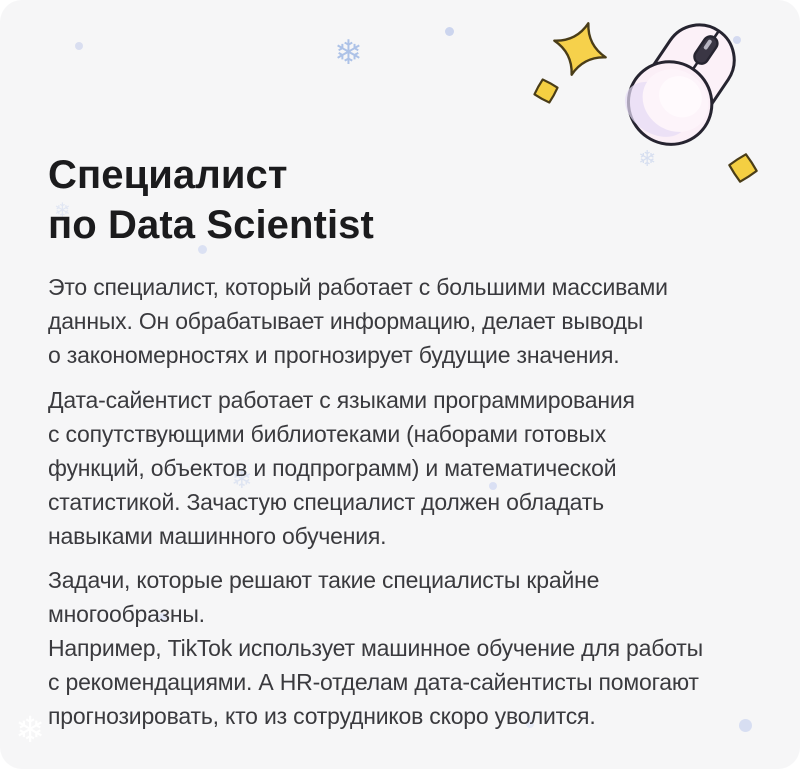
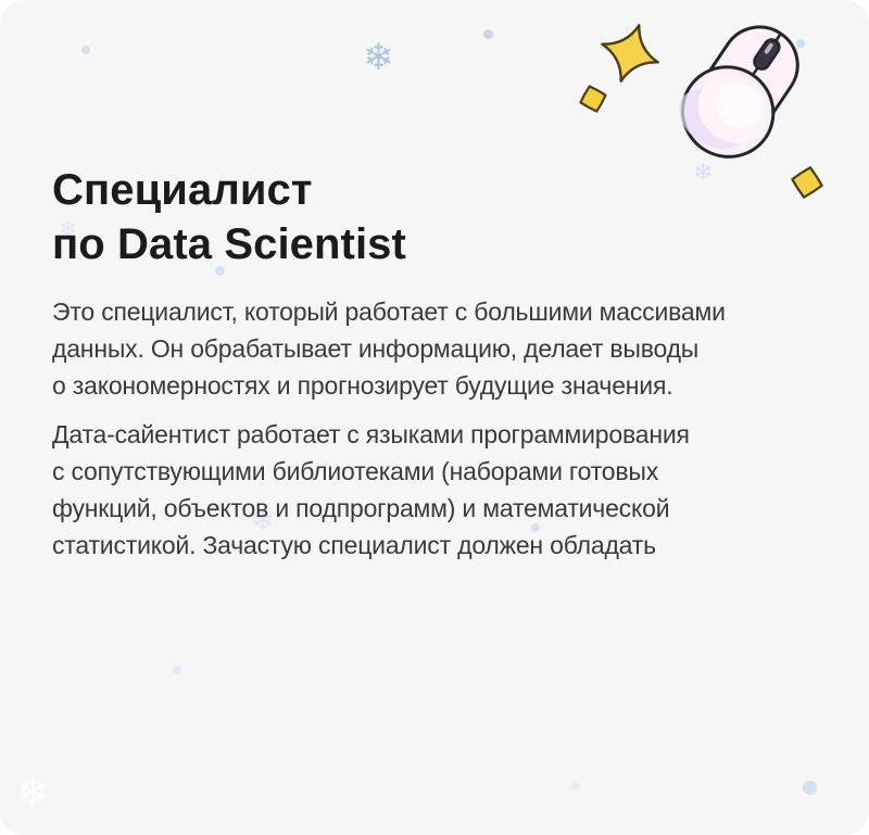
  ❄
  ❄
  ❄
  ❄
  Специалист
  по Data Scientist
  Это специалист, который работает с большими массивами
  данных. Он обрабатывает информацию, делает выводы
  о закономерностях и прогнозирует будущие значения.
  Дата-сайентист работает с языками программирования
  с сопутствующими библиотеками (наборами готовых
  функций, объектов и подпрограмм) и математической
  статистикой. Зачастую специалист должен обладать
- навыками машинного обучения.
- Задачи, которые решают такие специалисты крайне
- многообразны.
- Например, TikTok использует машинное обучение для работы
- с рекомендациями. А HR-отделам дата-сайентисты помогают
- прогнозировать, кто из сотрудников скоро уволится.
